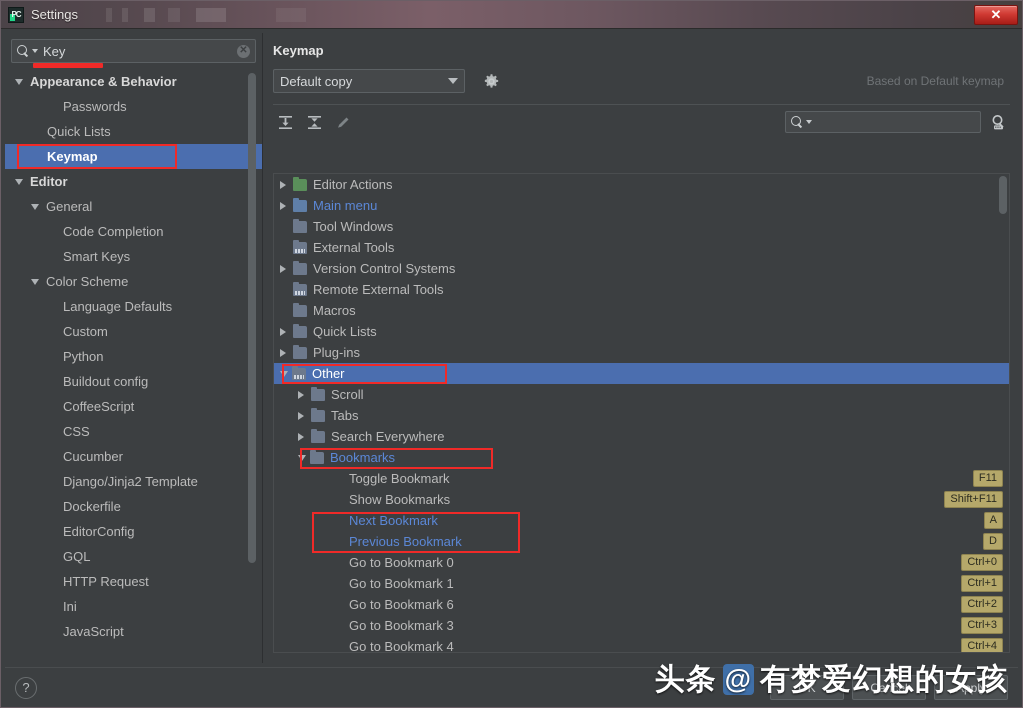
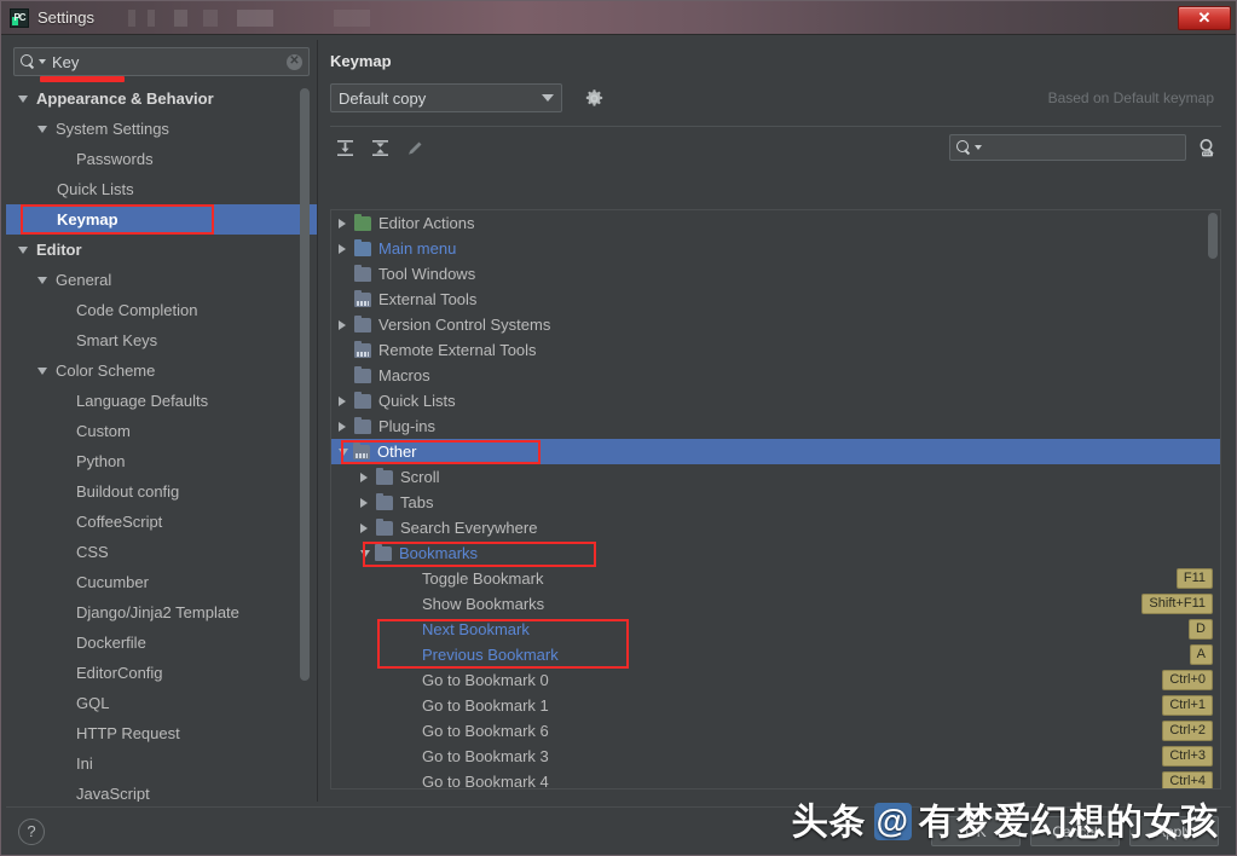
  PC
  Settings
  ✕
  Key
  ✕
  Appearance & Behavior
+ System Settings
  Passwords
  Quick Lists
  Keymap
  Editor
  General
  Code Completion
  Smart Keys
  Color Scheme
  Language Defaults
  Custom
  Python
  Buildout config
  CoffeeScript
  CSS
  Cucumber
  Django/Jinja2 Template
  Dockerfile
  EditorConfig
  GQL
  HTTP Request
  Ini
  JavaScript
  Keymap
  Default copy
  Based on Default keymap
  Editor Actions
  Main menu
  Tool Windows
  External Tools
  Version Control Systems
  Remote External Tools
  Macros
  Quick Lists
  Plug-ins
  Other
  Scroll
  Tabs
  Search Everywhere
  Bookmarks
  Toggle Bookmark
  F11
  Show Bookmarks
  Shift+F11
  Next Bookmark
- A
+ D
  Previous Bookmark
- D
+ A
  Go to Bookmark 0
  Ctrl+0
  Go to Bookmark 1
  Ctrl+1
  Go to Bookmark 6
  Ctrl+2
  Go to Bookmark 3
  Ctrl+3
  Go to Bookmark 4
  Ctrl+4
  ?
  OK
  Cancel
  Apply
  头条
  @
  有梦爱幻想的女孩
